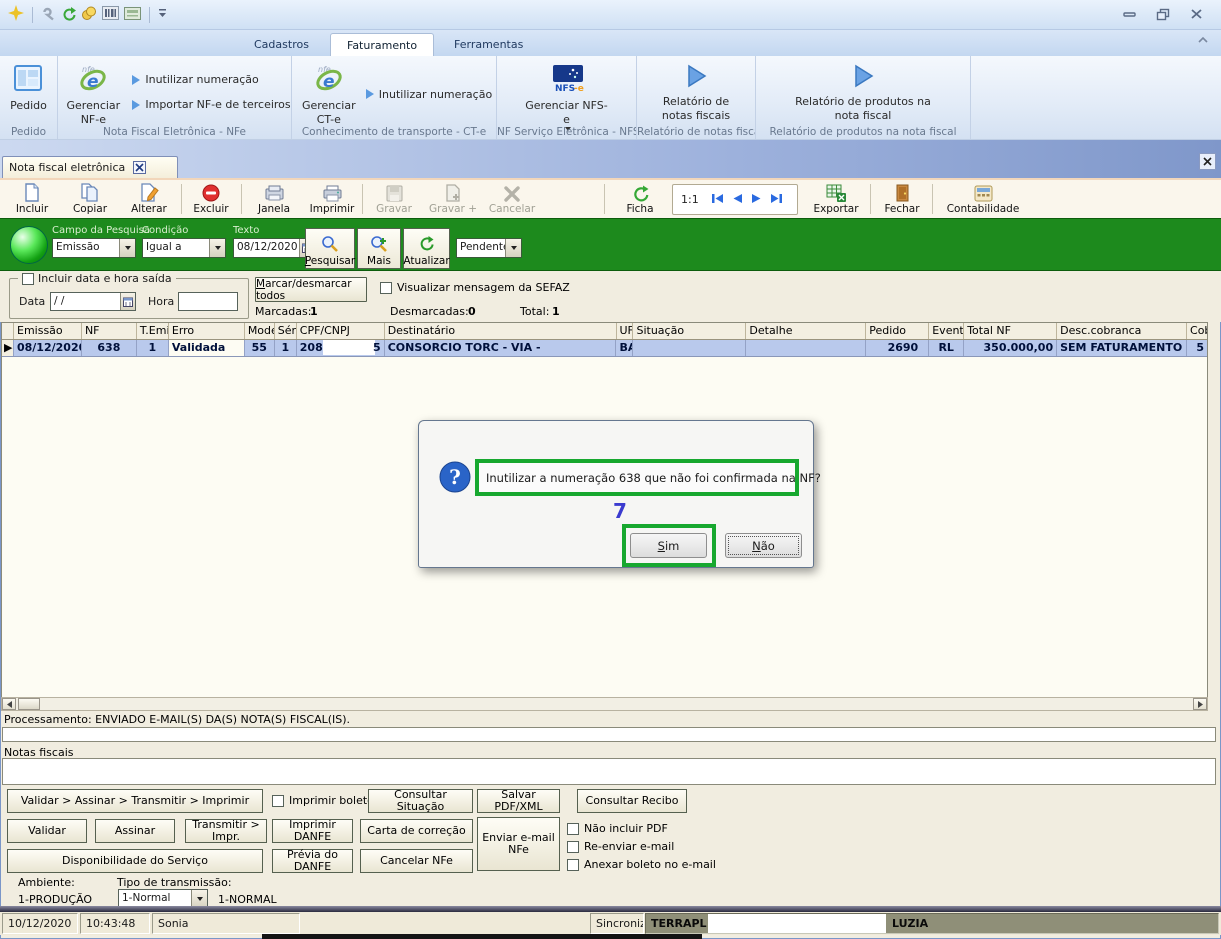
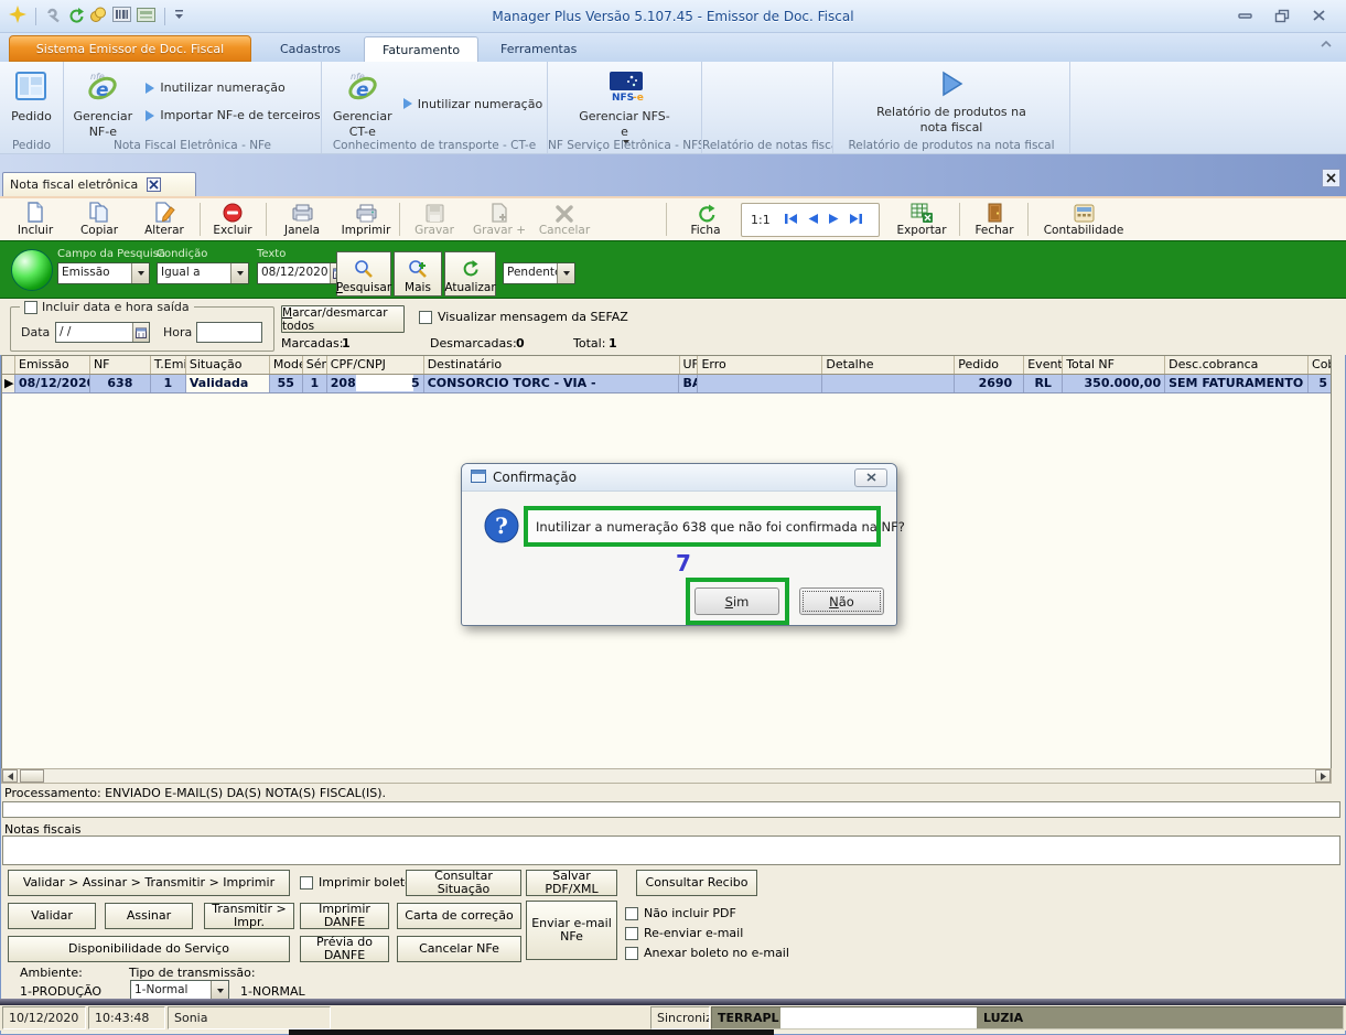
+ Manager Plus Versão 5.107.45 - Emissor de Doc. Fiscal
+ Sistema Emissor de Doc. Fiscal
  Cadastros
  Faturamento
  Ferramentas
  Pedido
  Pedido
  nfe
  e
  Gerenciar NF-e
  Inutilizar numeração
  Importar NF-e de terceiros
  Nota Fiscal Eletrônica - NFe
  nfe
  e
  Gerenciar CT-e
  Inutilizar numeração
  Conhecimento de transporte - CT-e
  NFS
  -e
  Gerenciar NFS-e
  NF Serviço Eletrônica - NF
- Relatório de notas fiscais
  Relatório de notas fisc
  Relatório de produtos na nota fiscal
  Relatório de produtos na nota fiscal
  Nota fiscal eletrônica
  Incluir
  Copiar
  Alterar
  Excluir
  Janela
  Imprimir
  Gravar
  Gravar +
  Cancelar
  Ficha
  1:1
  Exportar
  Fechar
  Contabilidade
  Campo da Pesquisa
  Emissão
  Condição
  Igual a
  Texto
  08/12/2020
  Pesquisar
  Mais
  Atualizar
  Pendent
  Incluir data e hora saída
  Data
  / /
  Hora
  Marcar/desmarcar todos
  Visualizar mensagem da SEFAZ
  Marcadas:
  1
  Desmarcadas:
  0
  Total:
  1
  Emissão
  NF
  T.Emi
- Erro
+ Situação
  CPF/CNPJ
  Destinatário
  UF
- Situação
+ Erro
  Detalhe
  Pedido
  Event
  Total NF
  Desc.cobranca
  ▶
  08/12/202
  638
  1
  Validada
  55
  1
  208
  5
  CONSORCIO TORC - VIA -
  BA
  2690
  RL
  350.000,00
  SEM FATURAMENTO
  5
  Processamento: ENVIADO E-MAIL(S) DA(S) NOTA(S) FISCAL(IS).
  Notas fiscais
  Validar > Assinar > Transmitir > Imprimir
  Imprimir bolet
  Consultar Situação
  Salvar PDF/XML
  Consultar Recibo
  Validar
  Assinar
  Transmitir > Impr.
  Imprimir DANFE
  Carta de correção
  Enviar e-mail NFe
  Não incluir PDF
  Re-enviar e-mail
  Disponibilidade do Serviço
  Prévia do DANFE
  Cancelar NFe
  Anexar boleto no e-mail
  Ambiente:
  1-PRODUÇÃO
  Tipo de transmissão:
  1-Normal
  1-NORMAL
  10/12/2020
  10:43:48
  Sonia
  TERRAPL
  LUZIA
+ Confirmação
  ?
  Inutilizar a numeração 638 que não foi confirmada na NF?
  7
  Sim
  Não
